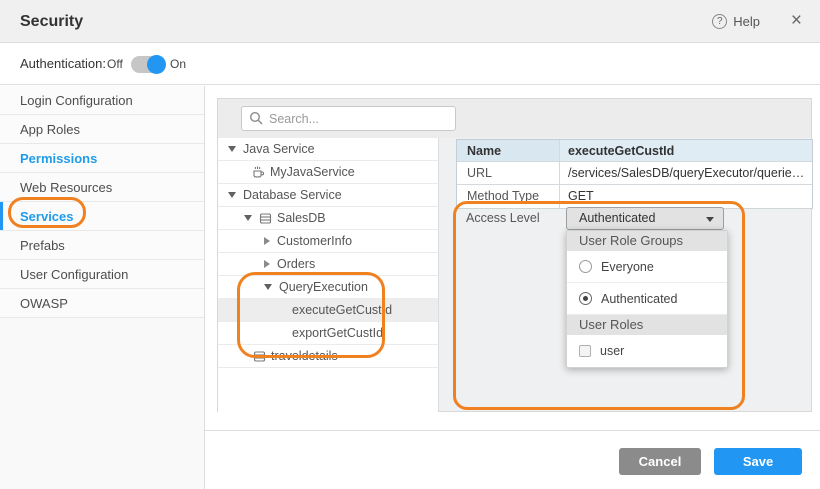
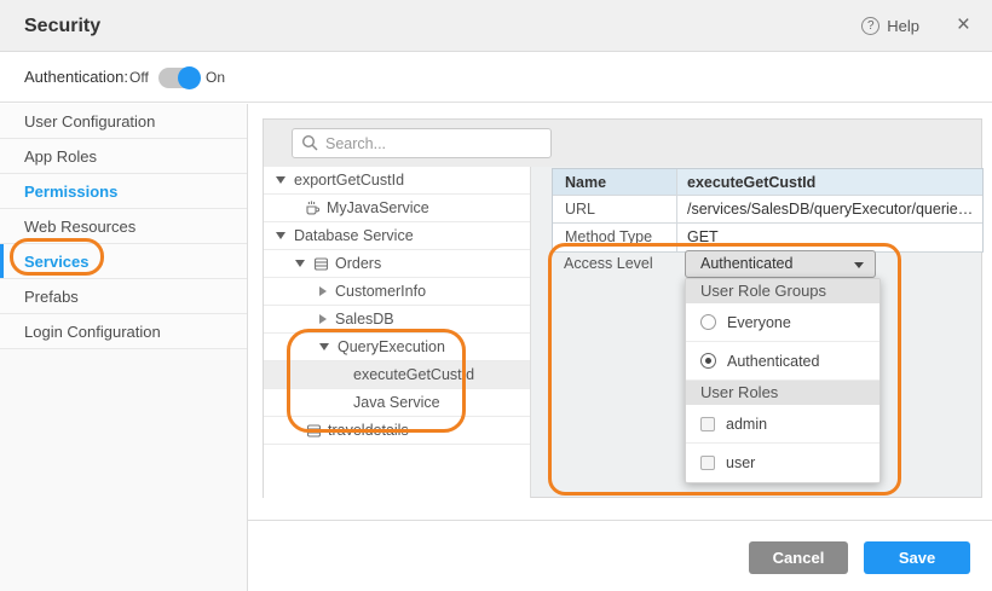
  Security
  ?
  Help
  ×
  Authentication:
  Off
  On
- Login Configuration
+ User Configuration
  App Roles
  Permissions
  Web Resources
  Services
  Prefabs
- User Configuration
+ Login Configuration
- OWASP
  Search...
- Java Service
+ exportGetCustId
  MyJavaService
  Database Service
- SalesDB
+ Orders
  CustomerInfo
- Orders
+ SalesDB
  QueryExecution
  executeGetCustId
- exportGetCustId
+ Java Service
  traveldetails
  Name
  executeGetCustId
  URL
  /services/SalesDB/queryExecutor/queries/ge
  Method Type
  GET
  Access Level
  Authenticated
  User Role Groups
  Everyone
  Authenticated
  User Roles
+ admin
  user
  Cancel
  Save
